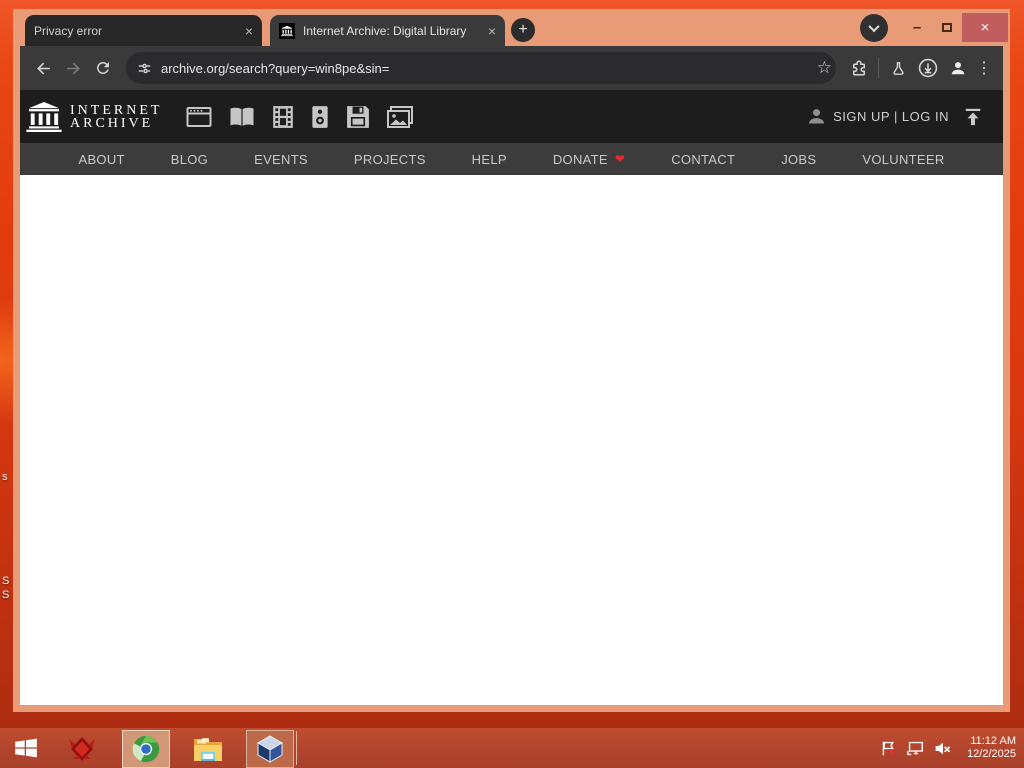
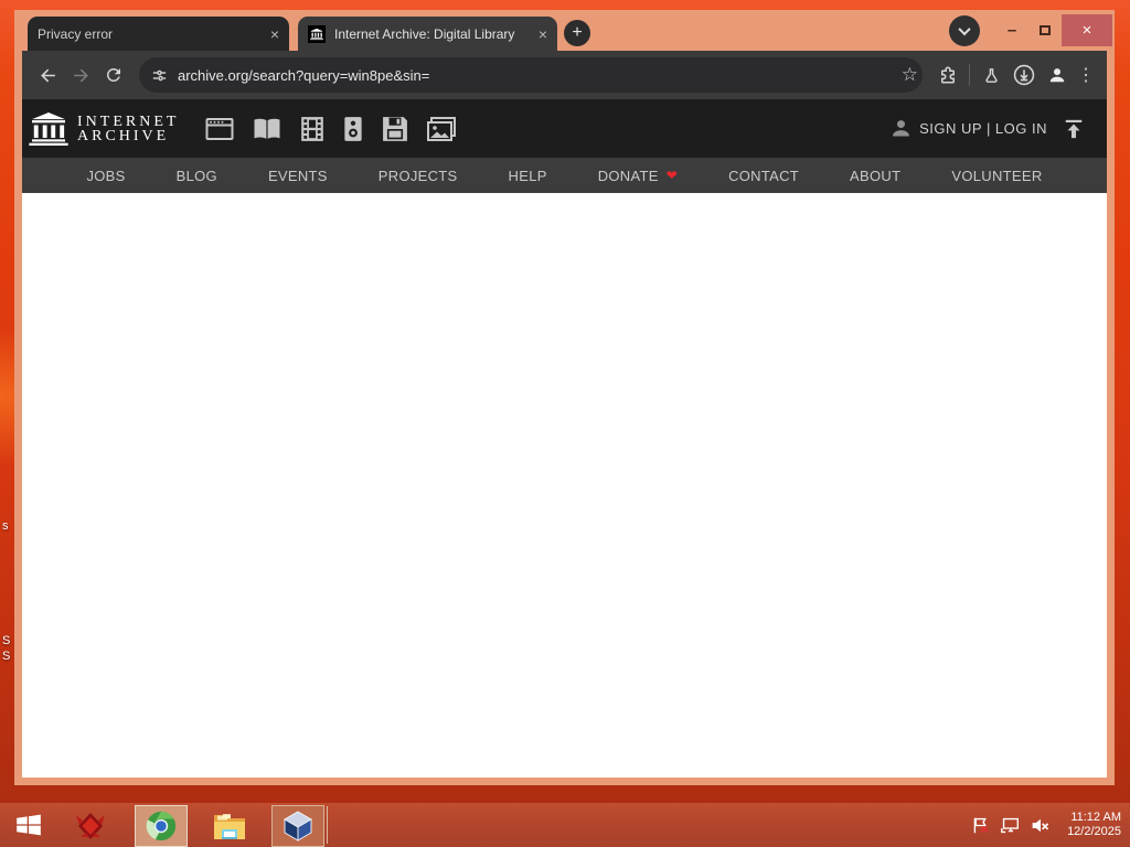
  s
  S
  S
  Privacy error
  ×
  Internet Archive: Digital Library
  ×
  +
  –
  ×
  archive.org/search?query=win8pe&sin=
  ☆
  ⋮
  INTERNET
  ARCHIVE
  SIGN UP | LOG IN
- ABOUT
+ JOBS
  BLOG
  EVENTS
  PROJECTS
  HELP
  DONATE
  ❤
  CONTACT
- JOBS
+ ABOUT
  VOLUNTEER
  11:12 AM
  12/2/2025
